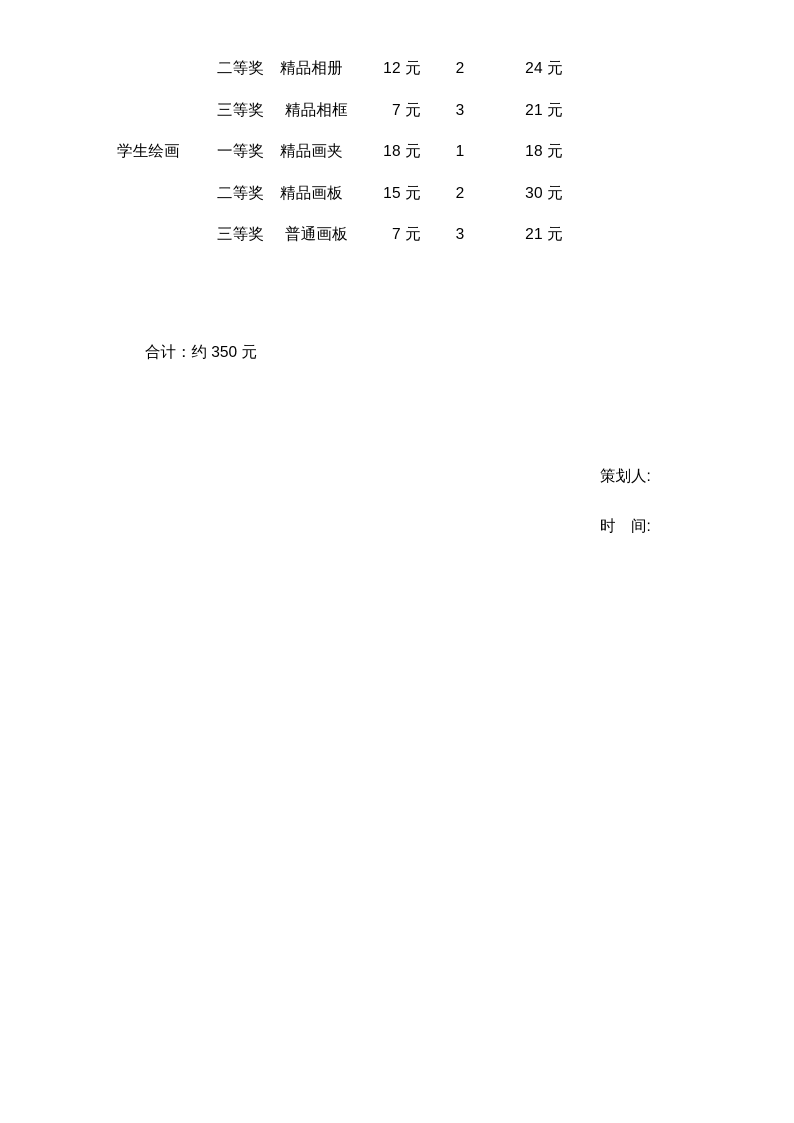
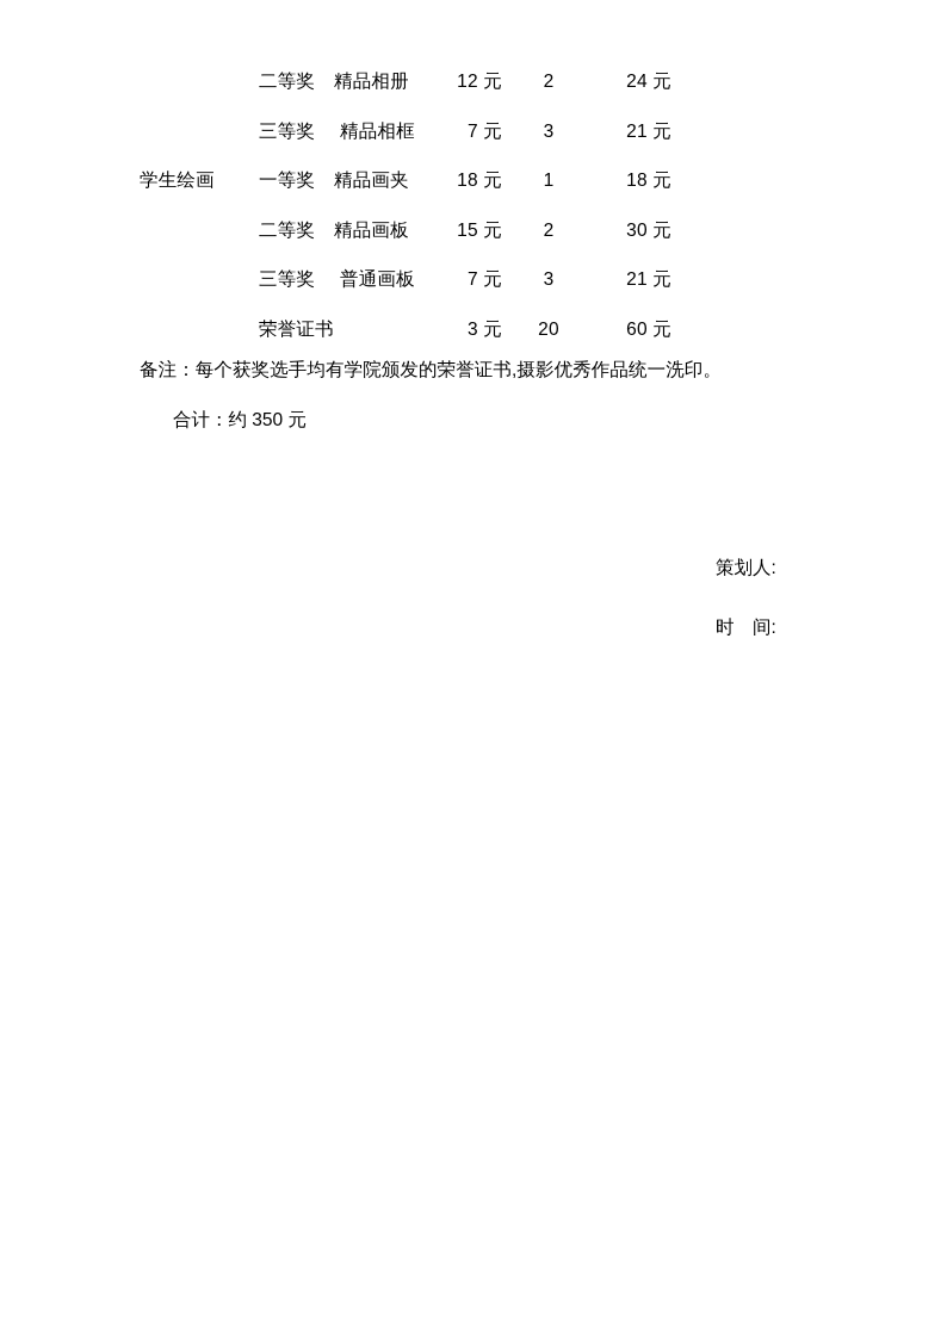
  二等奖
  精品相册
  12 元
  2
  24 元
  三等奖
  精品相框
  7 元
  3
  21 元
  学生绘画
  一等奖
  精品画夹
  18 元
  1
  18 元
  二等奖
  精品画板
  15 元
  2
  30 元
  三等奖
  普通画板
  7 元
  3
  21 元
+ 荣誉证书
+ 3 元
+ 20
+ 60 元
+ 备注：每个获奖选手均有学院颁发的荣誉证书,摄影优秀作品统一洗印。
  合计：约 350 元
  策划人:
  时 间:
